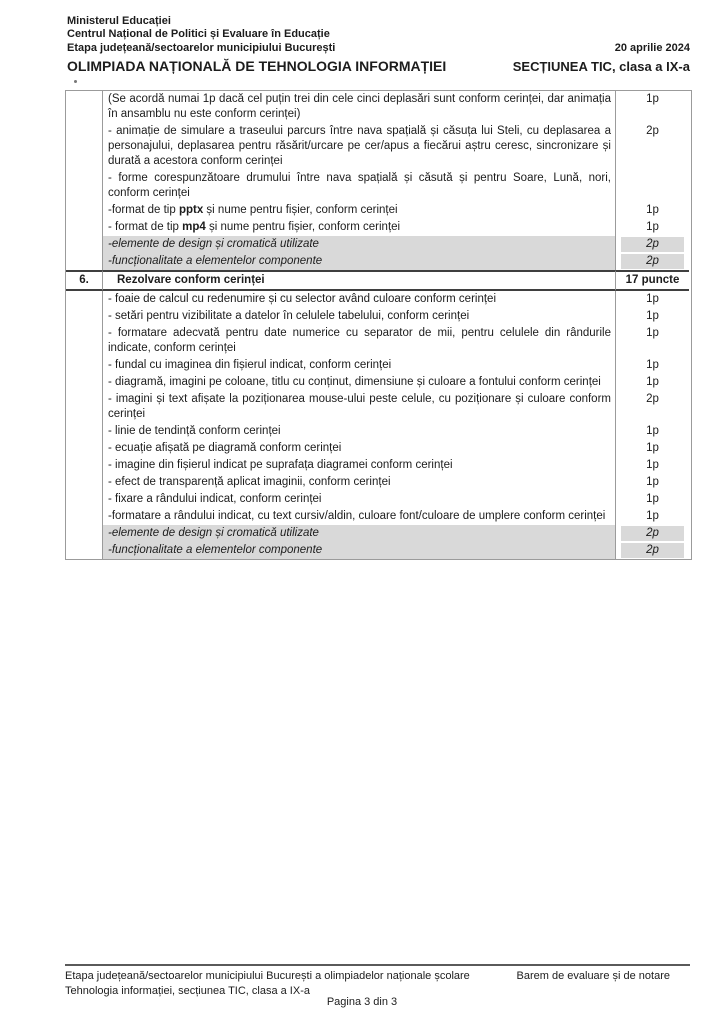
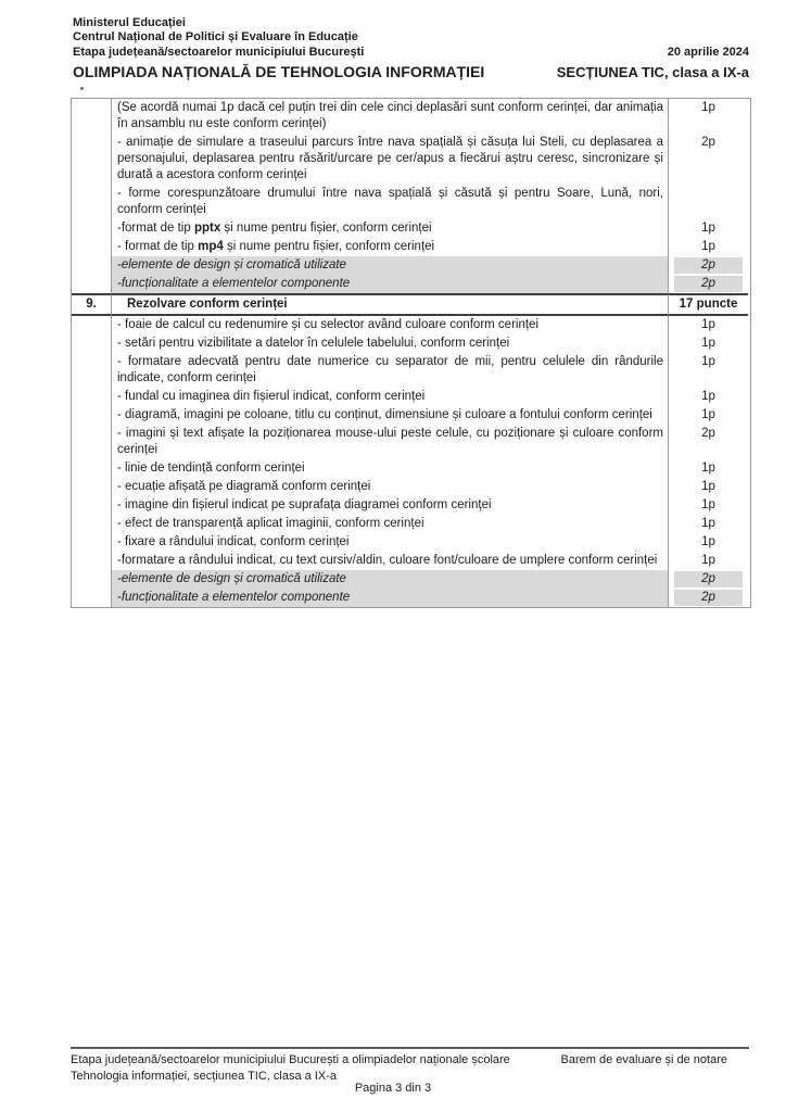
  Ministerul Educației
  Centrul Național de Politici și Evaluare în Educație
  Etapa județeană/sectoarelor municipiului București
  20 aprilie 2024
  OLIMPIADA NAȚIONALĂ DE TEHNOLOGIA INFORMAȚIEI
  SECȚIUNEA TIC, clasa a IX-a
  (Se acordă numai 1p dacă cel puțin trei din cele cinci deplasări sunt conform cerinței, dar animația în ansamblu nu este conform cerinței)
  1p
  - animație de simulare a traseului parcurs între nava spațială și căsuța lui Steli, cu deplasarea a personajului, deplasarea pentru răsărit/urcare pe cer/apus a fiecărui aștru ceresc, sincronizare și durată a acestora conform cerinței
  2p
  - forme corespunzătoare drumului între nava spațială și căsută și pentru Soare, Lună, nori, conform cerinței
  -format de tip pptx și nume pentru fișier, conform cerinței
  1p
  - format de tip mp4 și nume pentru fișier, conform cerinței
  1p
  -elemente de design și cromatică utilizate
  2p
  -funcționalitate a elementelor componente
  2p
- 6.
+ 9.
  Rezolvare conform cerinței
  17 puncte
  - foaie de calcul cu redenumire și cu selector având culoare conform cerinței
  1p
  - setări pentru vizibilitate a datelor în celulele tabelului, conform cerinței
  1p
  - formatare adecvată pentru date numerice cu separator de mii, pentru celulele din rândurile indicate, conform cerinței
  1p
  - fundal cu imaginea din fișierul indicat, conform cerinței
  1p
  - diagramă, imagini pe coloane, titlu cu conținut, dimensiune și culoare a fontului conform cerinței
  1p
  - imagini și text afișate la poziționarea mouse-ului peste celule, cu poziționare și culoare conform cerinței
  2p
  - linie de tendință conform cerinței
  1p
  - ecuație afișată pe diagramă conform cerinței
  1p
  - imagine din fișierul indicat pe suprafața diagramei conform cerinței
  1p
  - efect de transparență aplicat imaginii, conform cerinței
  1p
  - fixare a rândului indicat, conform cerinței
  1p
  -formatare a rândului indicat, cu text cursiv/aldin, culoare font/culoare de umplere conform cerinței
  1p
  -elemente de design și cromatică utilizate
  2p
  -funcționalitate a elementelor componente
  2p
  Etapa județeană/sectoarelor municipiului București a olimpiadelor naționale școlare
  Barem de evaluare și de notare
  Tehnologia informației, secțiunea TIC, clasa a IX-a
  Pagina 3 din 3
